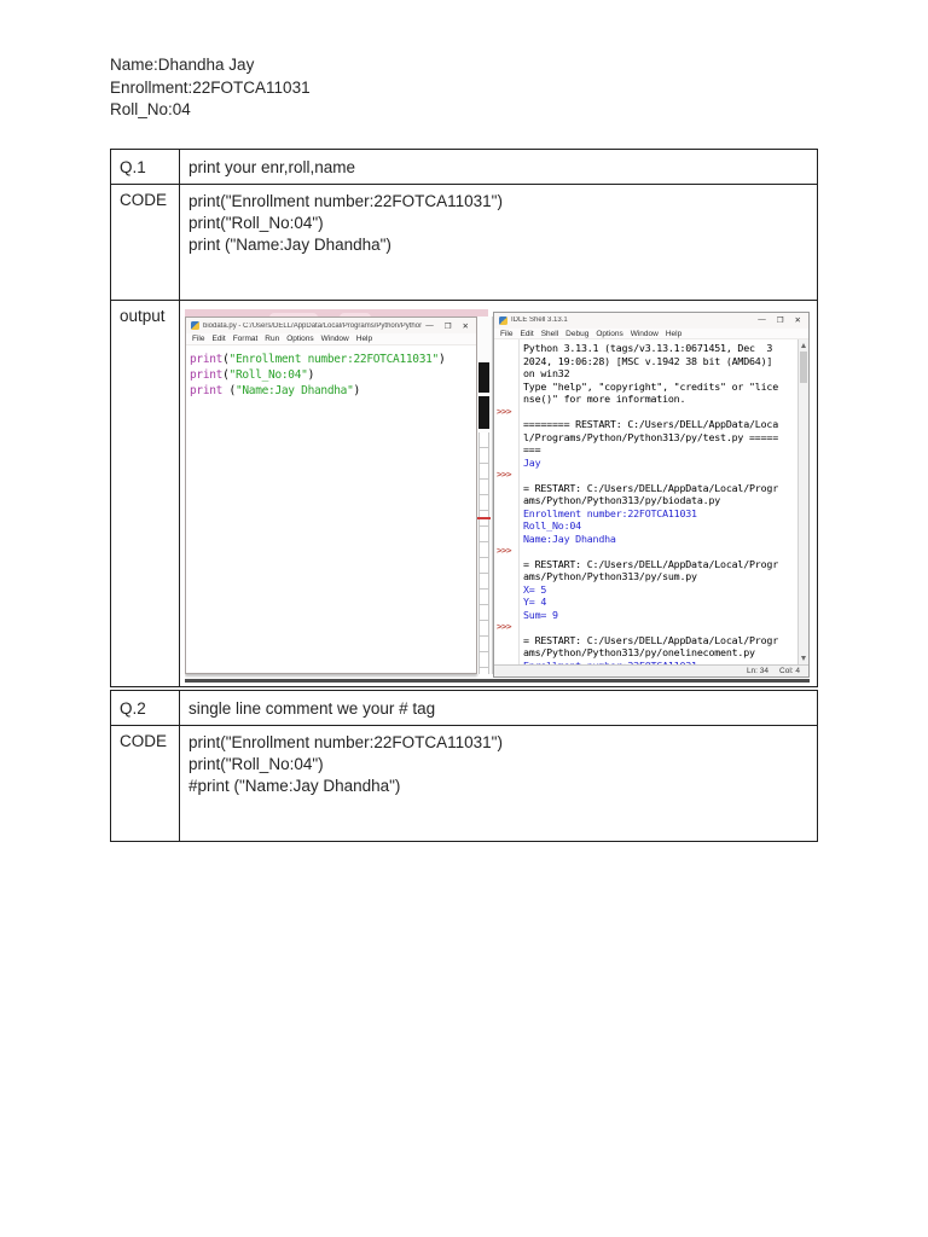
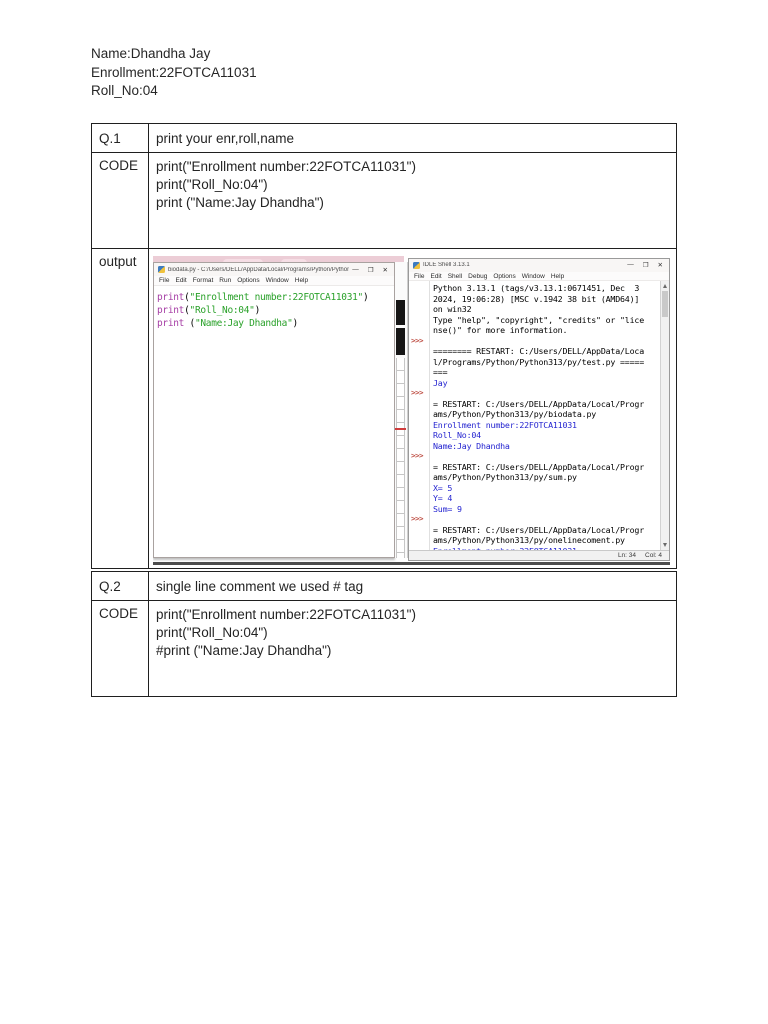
  Name:Dhandha Jay
  Enrollment:22FOTCA11031
  Roll_No:04
  Q.1	print your enr,roll,name
  CODE	print("Enrollment number:22FOTCA11031")print("Roll_No:04")print ("Name:Jay Dhandha")
  output	print("Enrollment number:22FOTCA11031")print("Roll_No:04")print ("Name:Jay Dhandha") >>>>>>>>>>>> Python 3.13.1 (tags/v3.13.1:0671451, Dec 32024, 19:06:28) [MSC v.1942 38 bit (AMD64)]on win32Type "help", "copyright", "credits" or "license()" for more information.======== RESTART: C:/Users/DELL/AppData/Local/Programs/Python/Python313/py/test.py ========Jay= RESTART: C:/Users/DELL/AppData/Local/Programs/Python/Python313/py/biodata.pyEnrollment number:22FOTCA11031Roll_No:04Name:Jay Dhandha= RESTART: C:/Users/DELL/AppData/Local/Programs/Python/Python313/py/sum.pyX= 5Y= 4Sum= 9= RESTART: C:/Users/DELL/AppData/Local/Programs/Python/Python313/py/onelinecoment.py
- Q.2	single line comment we your # tag
+ Q.2	single line comment we used # tag
  CODE	print("Enrollment number:22FOTCA11031")print("Roll_No:04")#print ("Name:Jay Dhandha")
